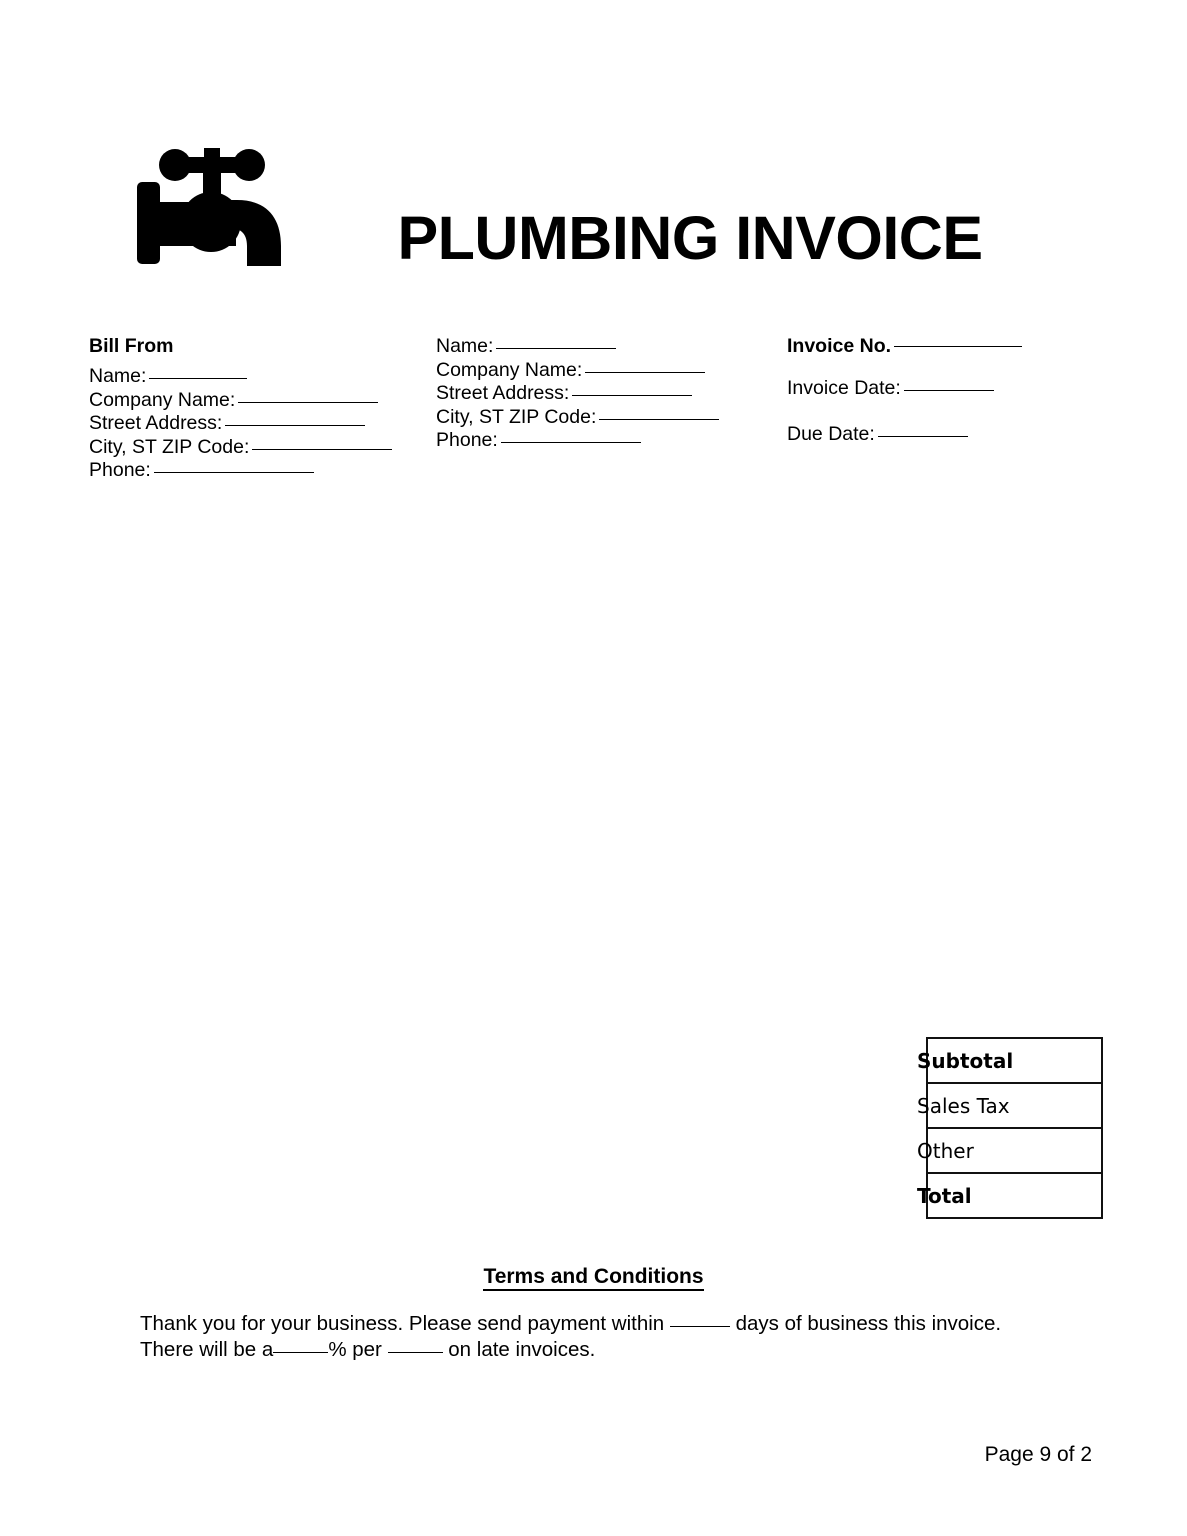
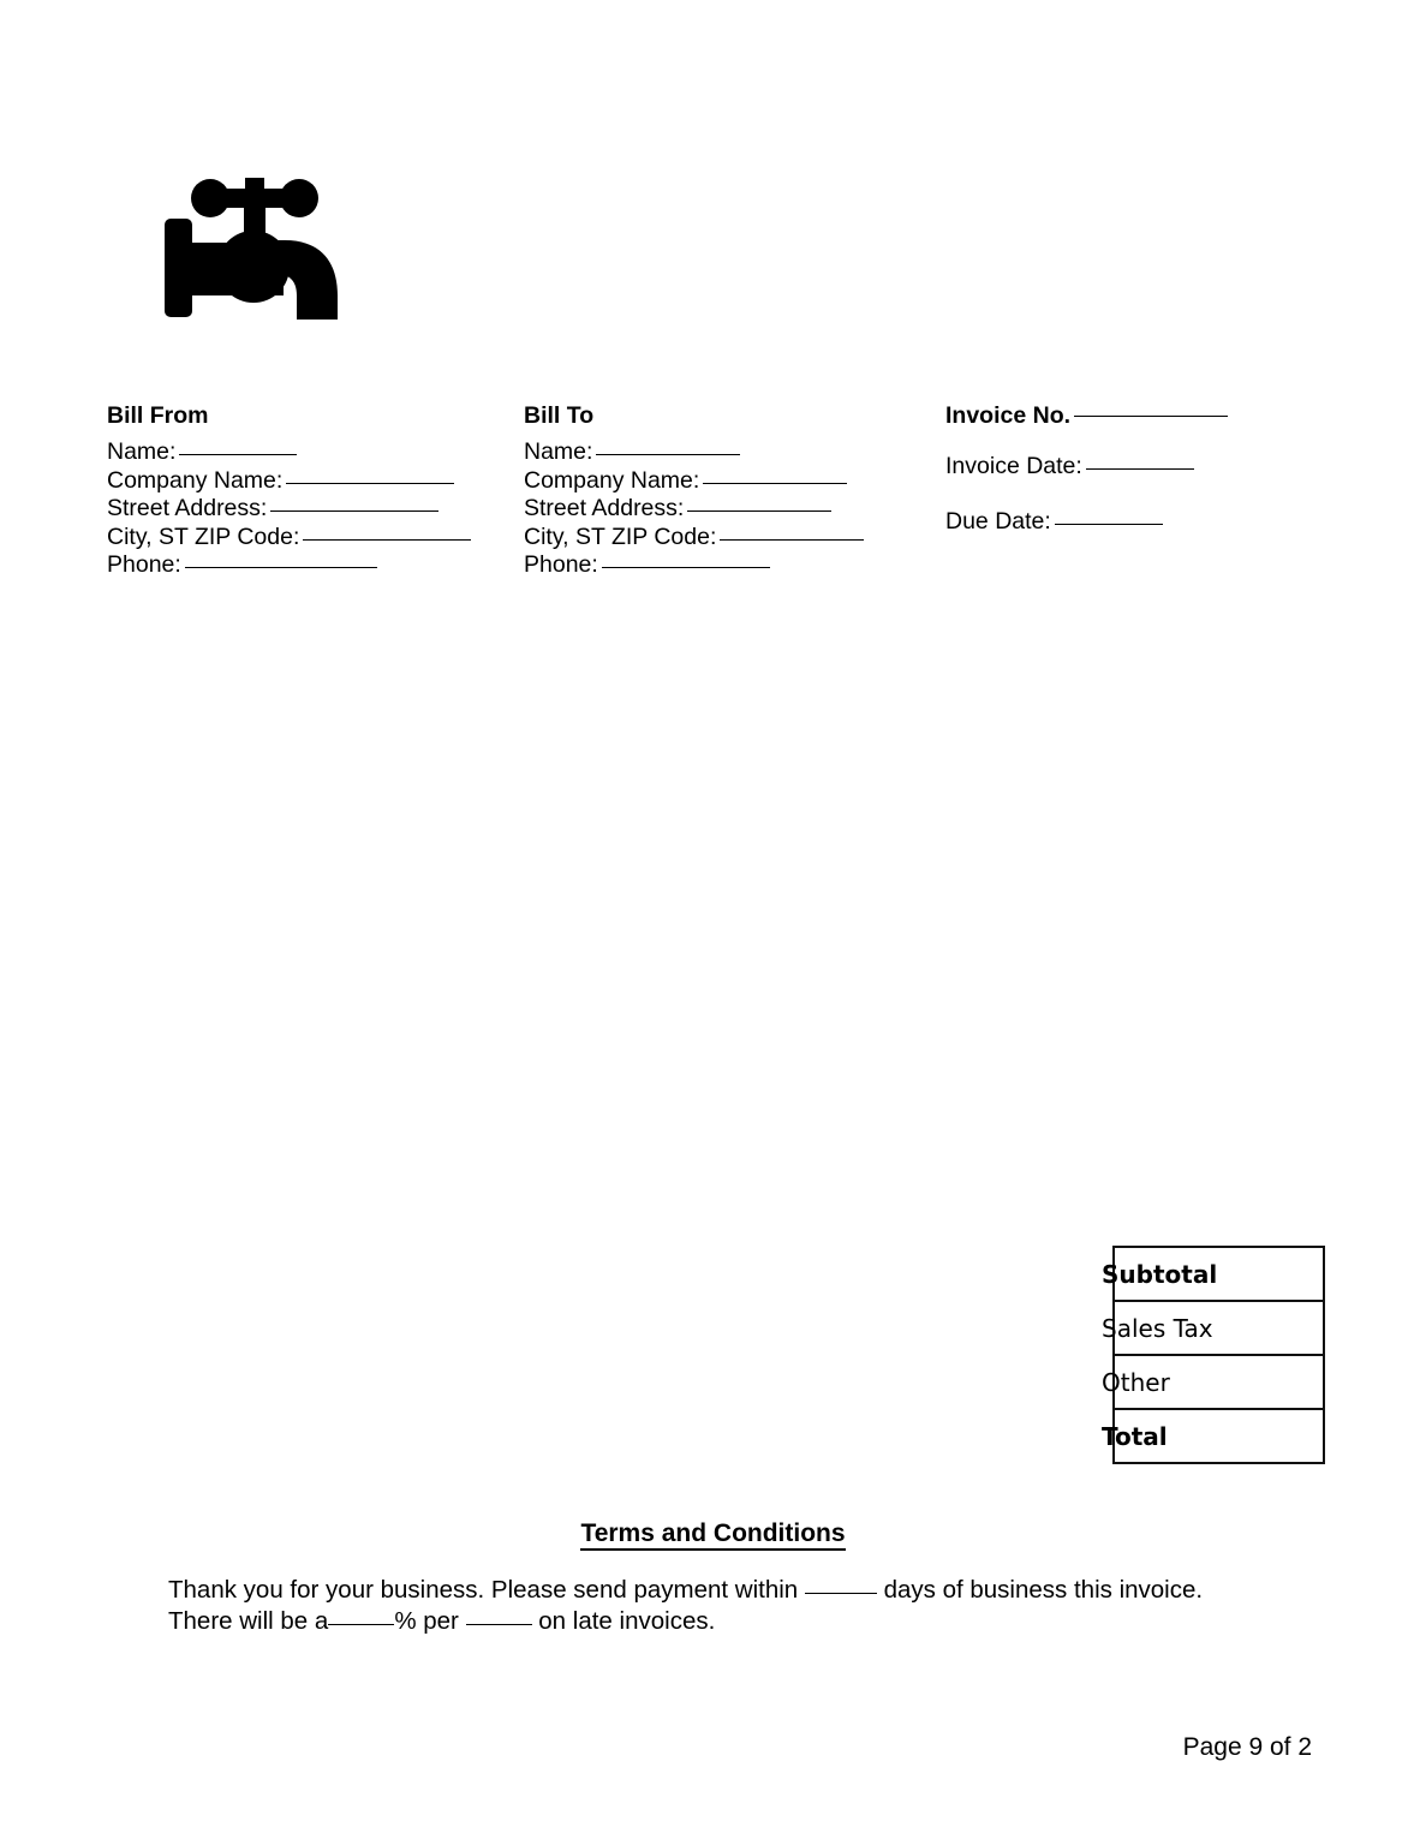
- PLUMBING INVOICE
  Bill From
  Name:
  Company Name:
  Street Address:
  City, ST ZIP Code:
  Phone:
+ Bill To
  Name:
  Company Name:
  Street Address:
  City, ST ZIP Code:
  Phone:
  Invoice No.
  Invoice Date:
  Due Date:
  	Subtotal
  	Sales Tax
  	Other
  	Total
  Terms and Conditions
  Thank you for your business. Please send payment within days of business this invoice. There will be a % per on late invoices.
  Page 9 of 2
